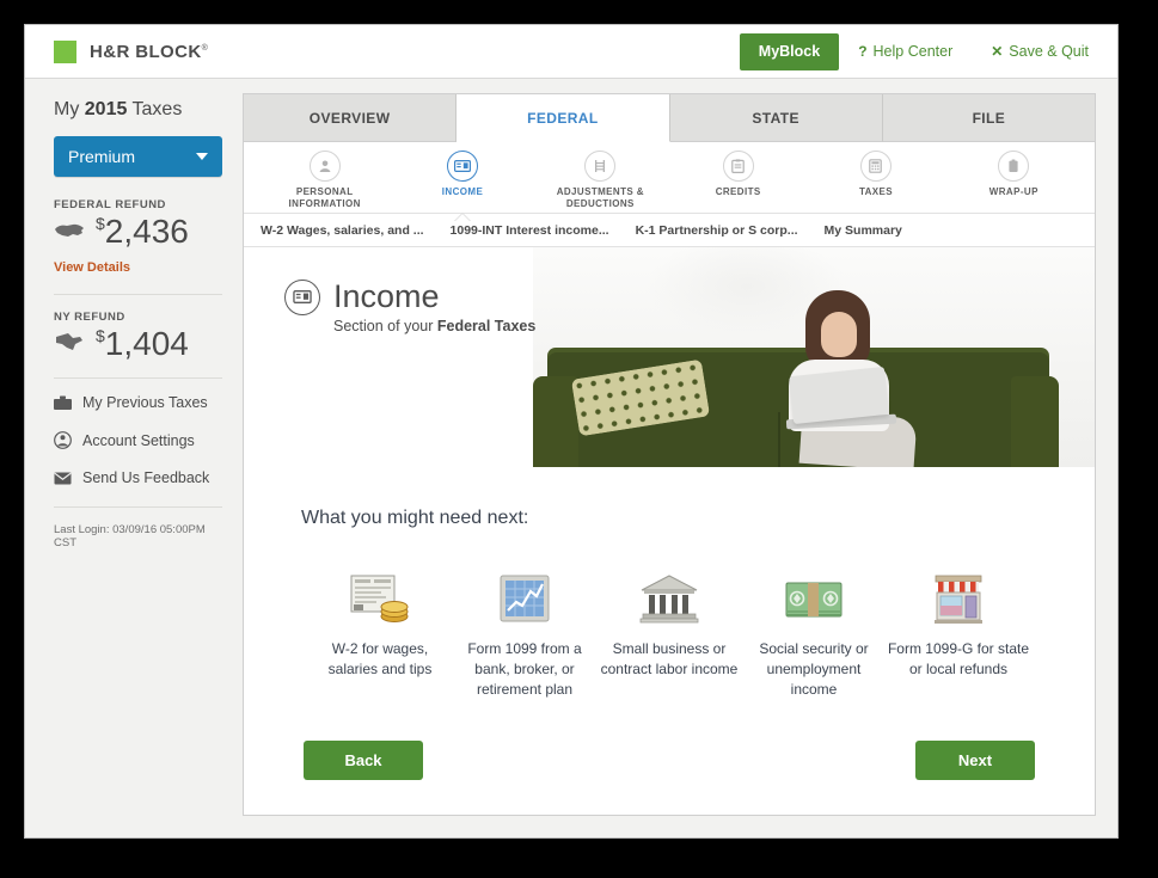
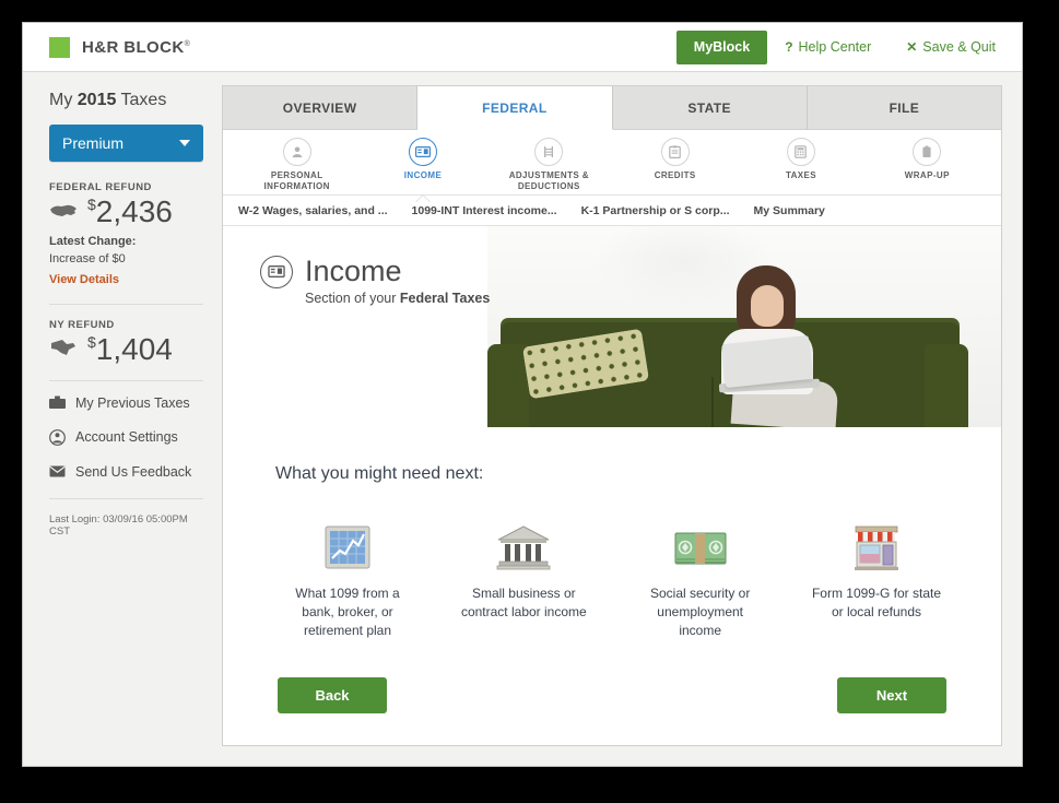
  H&R BLOCK
  MyBlock
  ?
  Help Center
  ✕
  Save & Quit
  My 2015 Taxes
  Premium
  FEDERAL REFUND
  $2,436
+ Latest Change:
+ Increase of $0
  View Details
  NY REFUND
  $1,404
  My Previous Taxes
  Account Settings
  Send Us Feedback
  Last Login: 03/09/16 05:00PM CST
  OVERVIEW
  FEDERAL
  STATE
  FILE
  PERSONAL
  INFORMATION
  INCOME
  ADJUSTMENTS &
  DEDUCTIONS
  CREDITS
  TAXES
  WRAP-UP
  W-2 Wages, salaries, and ...
  1099-INT Interest income...
  K-1 Partnership or S corp...
  My Summary
  Income
  Section of your Federal Taxes
  What you might need next:
- W-2 for wages, salaries and tips
- Form 1099 from a bank, broker, or retirement plan
+ What 1099 from a bank, broker, or retirement plan
  Small business or contract labor income
  Social security or unemployment income
  Form 1099-G for state or local refunds
  Back
  Next
